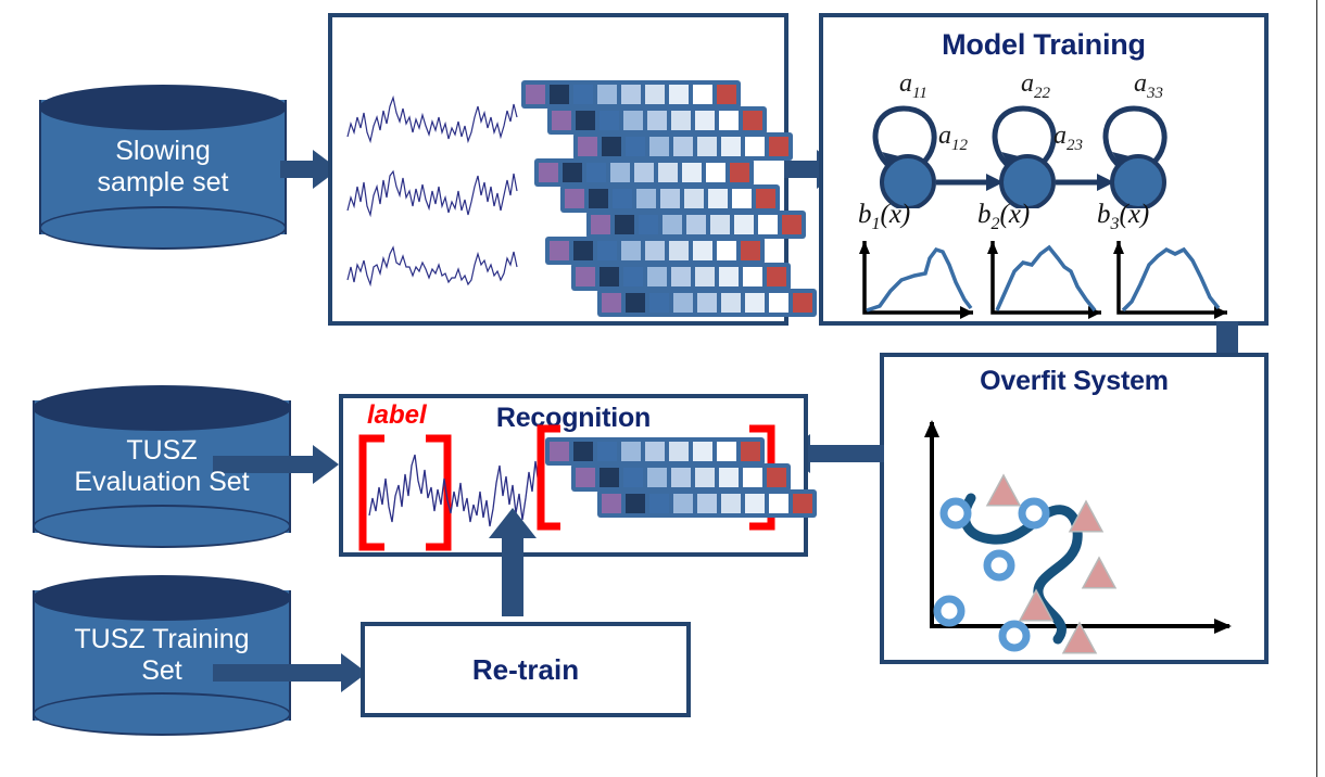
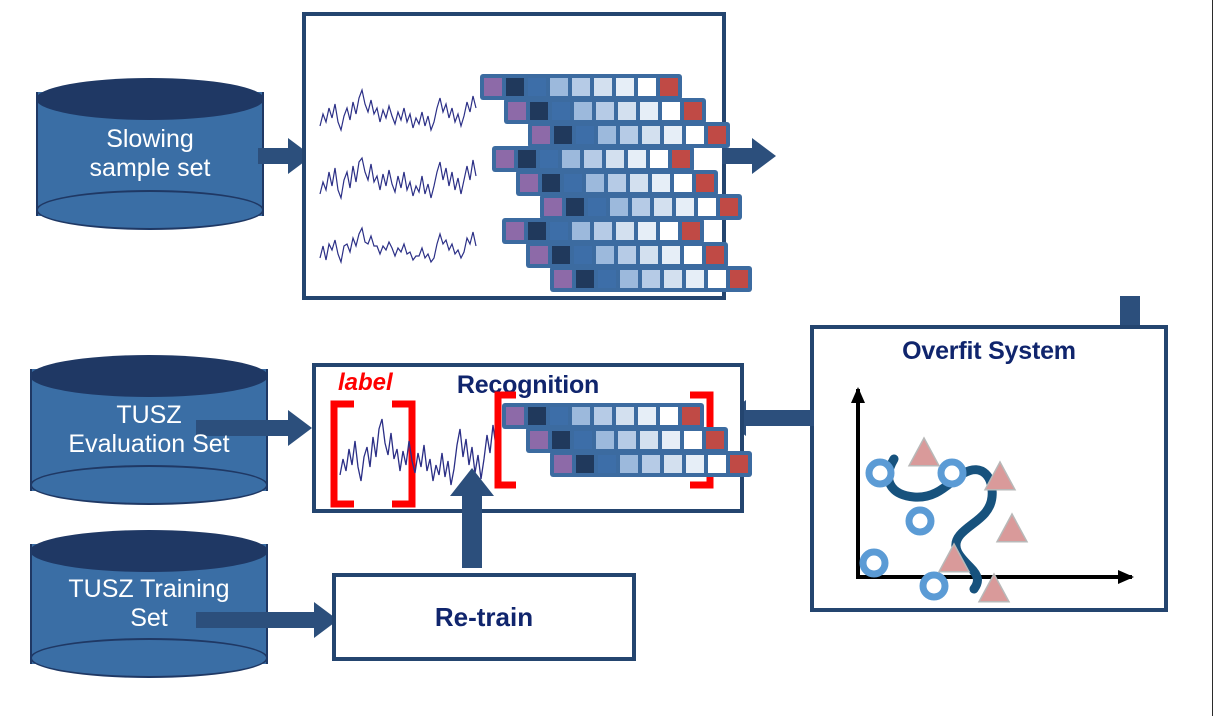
  Slowing
  sample set
- Model Training
- a11
- a22
- a33
- a12
- a23
- b1(x)
- b2(x)
- b3(x)
  Overfit System
  TUSZ
  Evaluation Set
  Recognition
  label
  TUSZ Training
  Set
  Re-train
